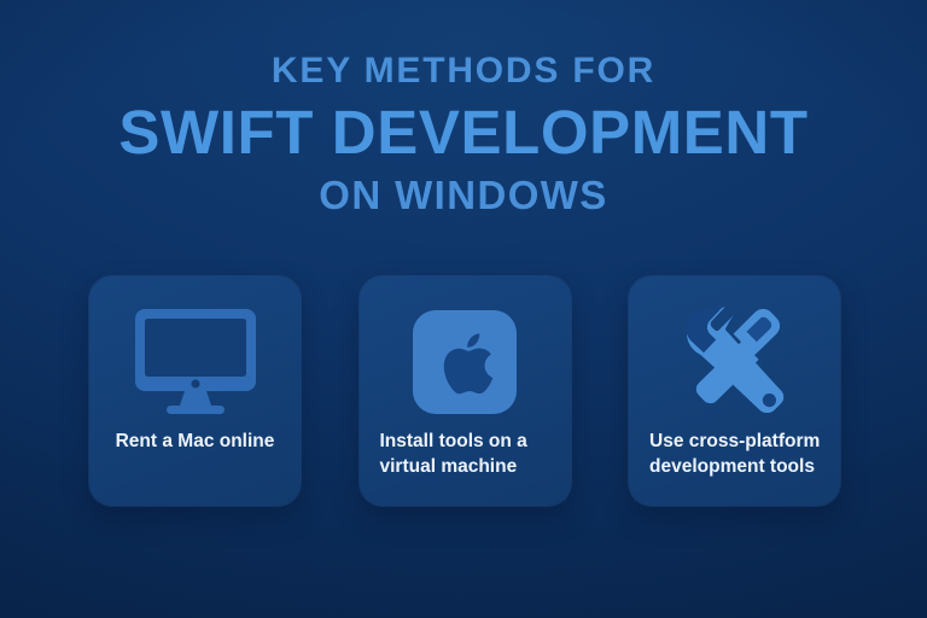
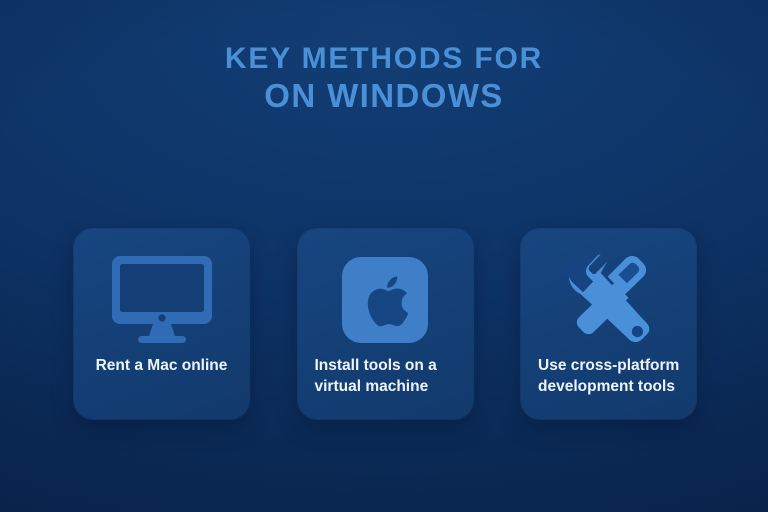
  KEY METHODS FOR
- SWIFT DEVELOPMENT
  ON WINDOWS
  Rent a Mac online
  Install tools on a virtual machine
  Use cross-platform development tools
